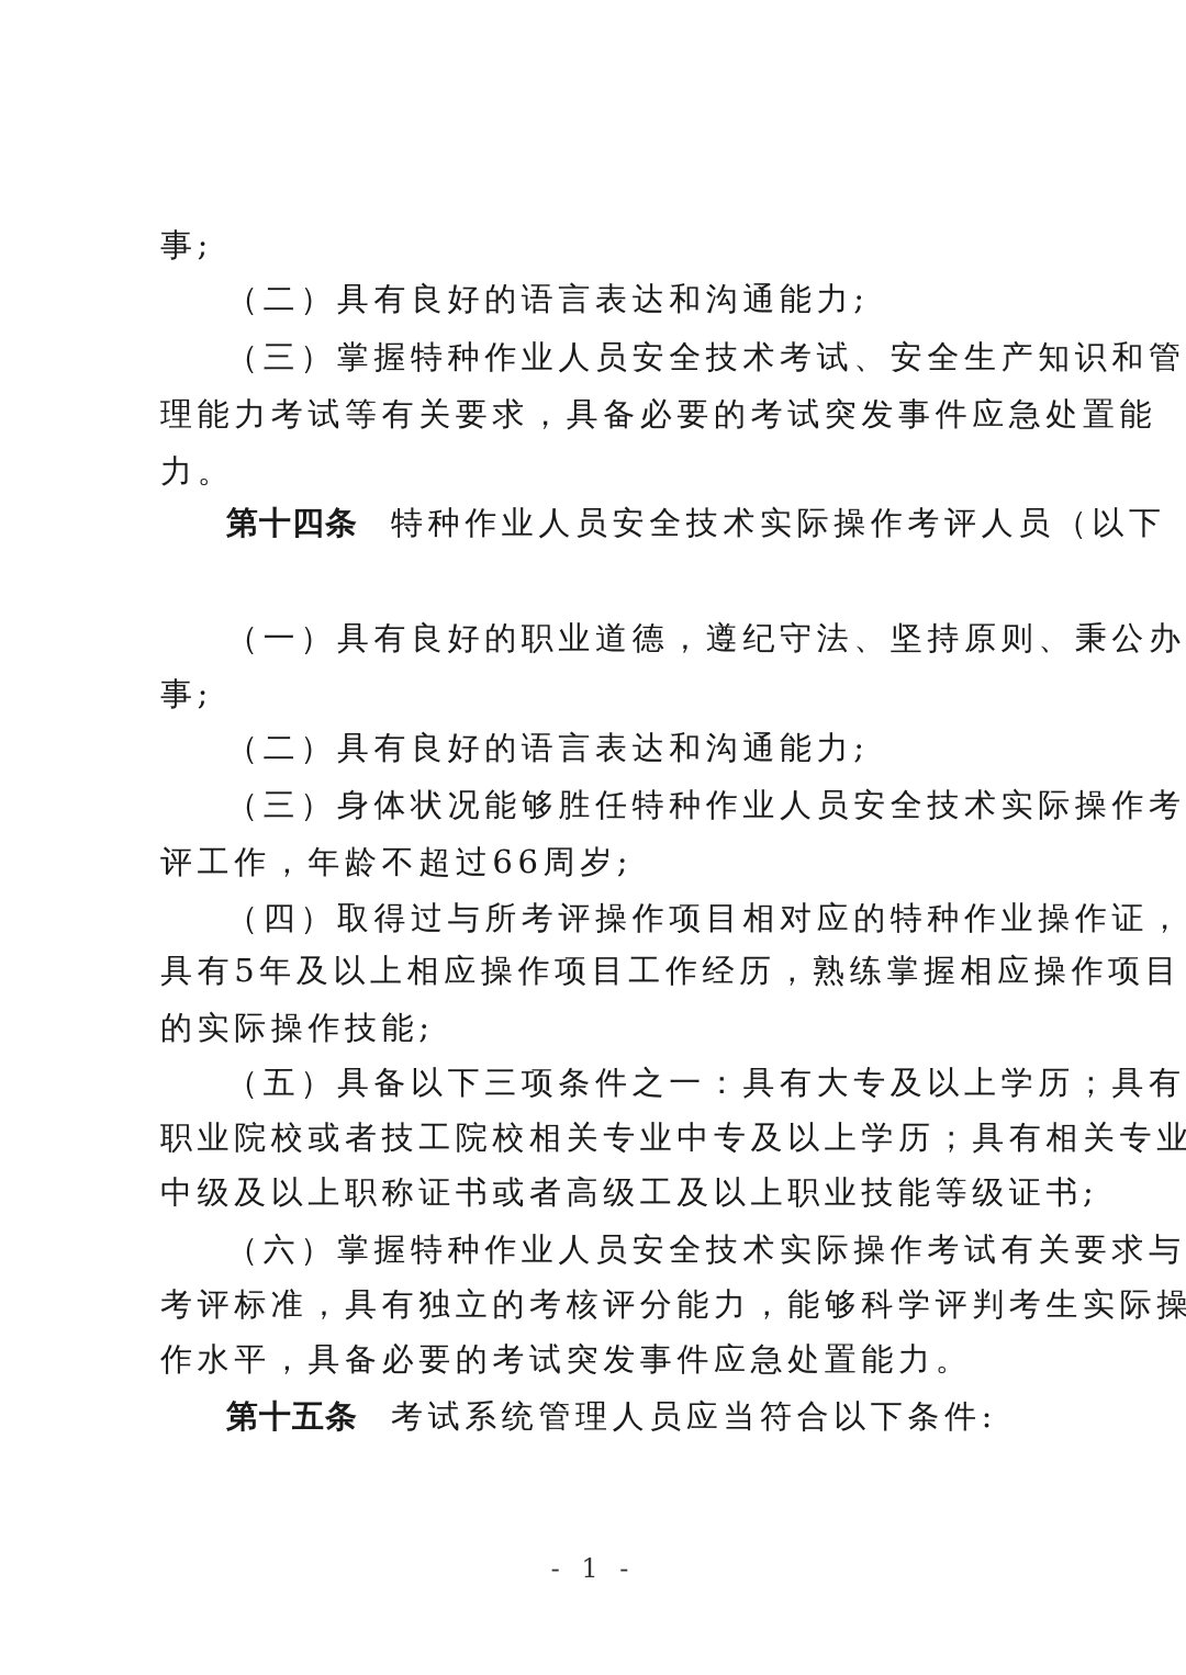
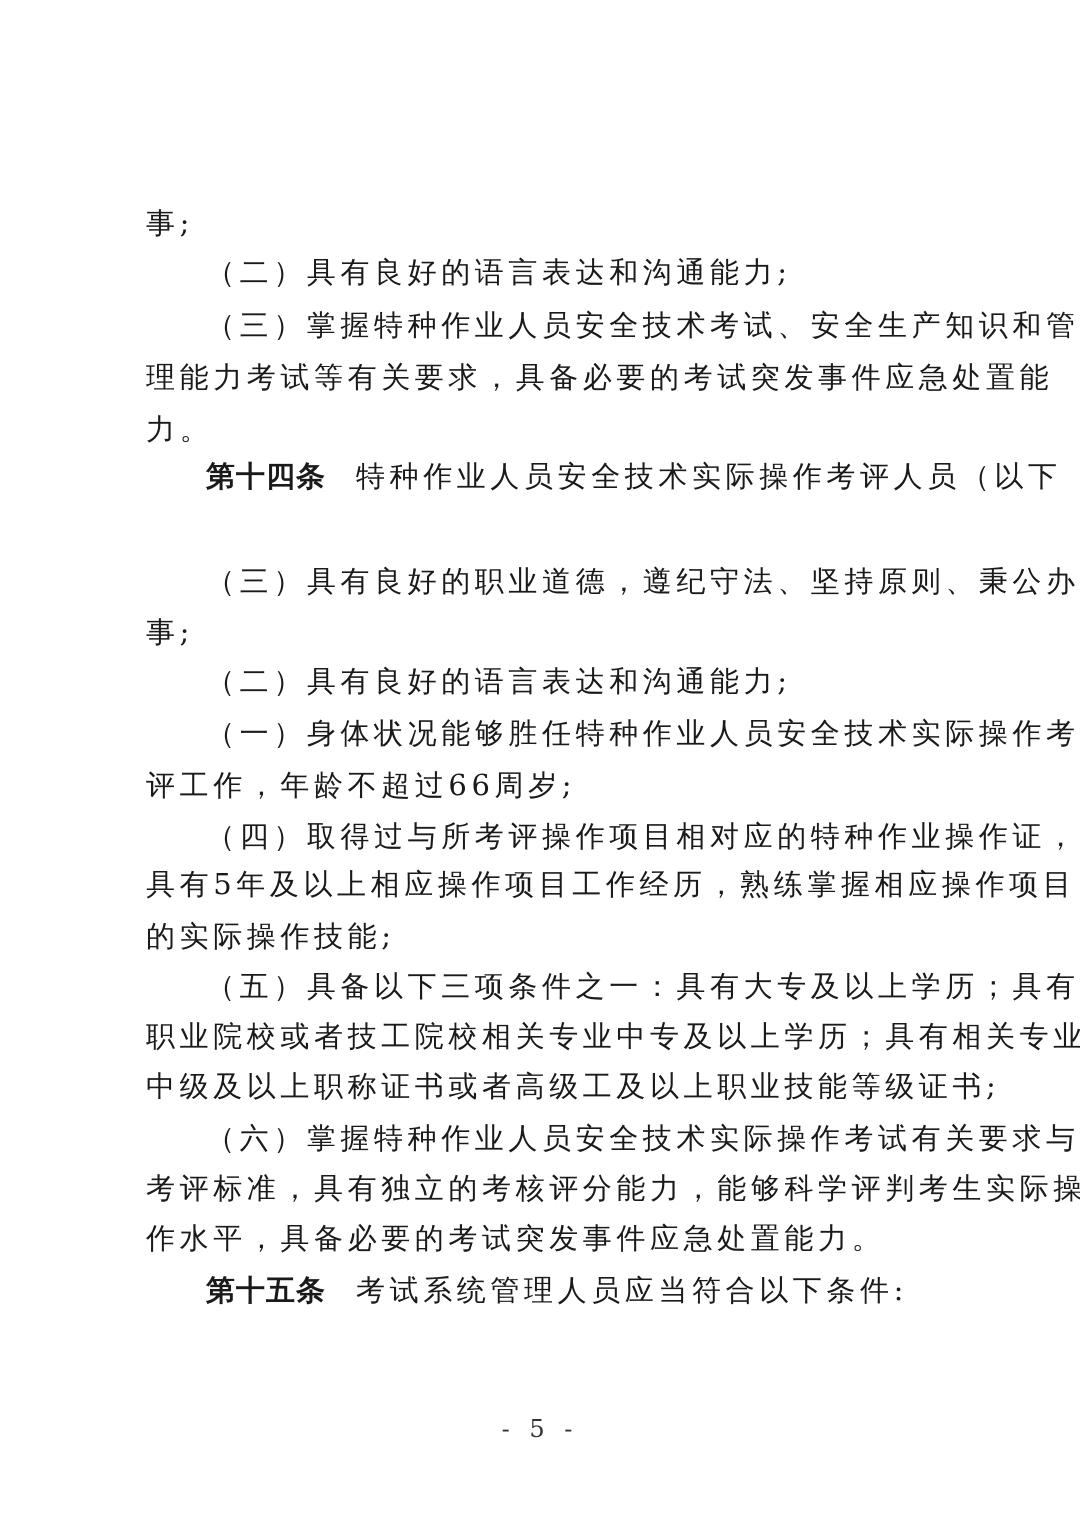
  事;
  （二）具有良好的语言表达和沟通能力;
  （三）掌握特种作业人员安全技术考试、安全生产知识和管
  理能力考试等有关要求，具备必要的考试突发事件应急处置能
  力。
  第十四条 特种作业人员安全技术实际操作考评人员（以下
- （一）具有良好的职业道德，遵纪守法、坚持原则、秉公办
+ （三）具有良好的职业道德，遵纪守法、坚持原则、秉公办
  事;
  （二）具有良好的语言表达和沟通能力;
- （三）身体状况能够胜任特种作业人员安全技术实际操作考
+ （一）身体状况能够胜任特种作业人员安全技术实际操作考
  评工作，年龄不超过66周岁;
  （四）取得过与所考评操作项目相对应的特种作业操作证，
  具有5年及以上相应操作项目工作经历，熟练掌握相应操作项目
  的实际操作技能;
  （五）具备以下三项条件之一：具有大专及以上学历；具有
  职业院校或者技工院校相关专业中专及以上学历；具有相关专业
  中级及以上职称证书或者高级工及以上职业技能等级证书;
  （六）掌握特种作业人员安全技术实际操作考试有关要求与
  考评标准，具有独立的考核评分能力，能够科学评判考生实际操
  作水平，具备必要的考试突发事件应急处置能力。
  第十五条 考试系统管理人员应当符合以下条件:
- - 1 -
+ - 5 -
